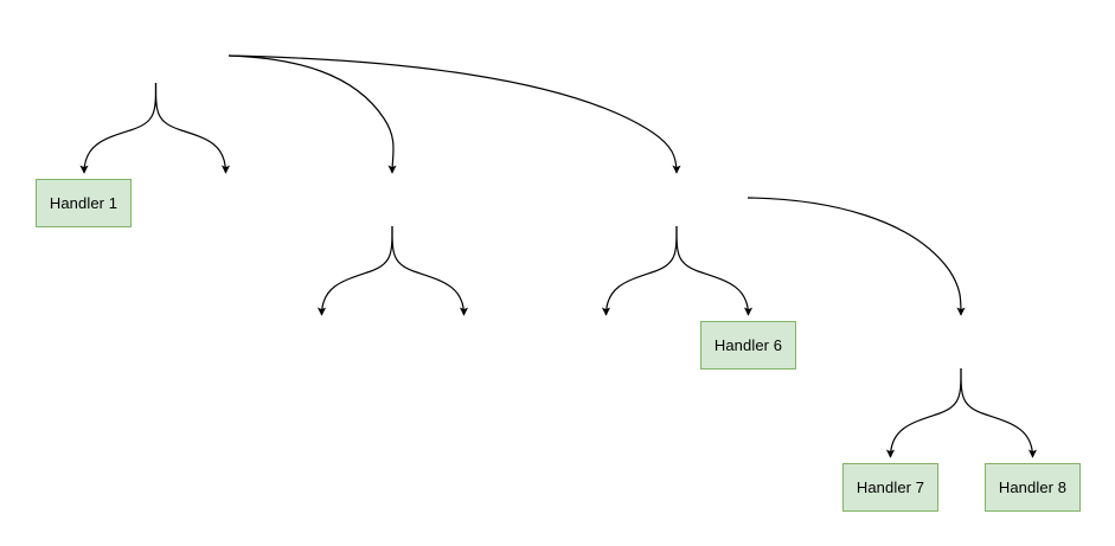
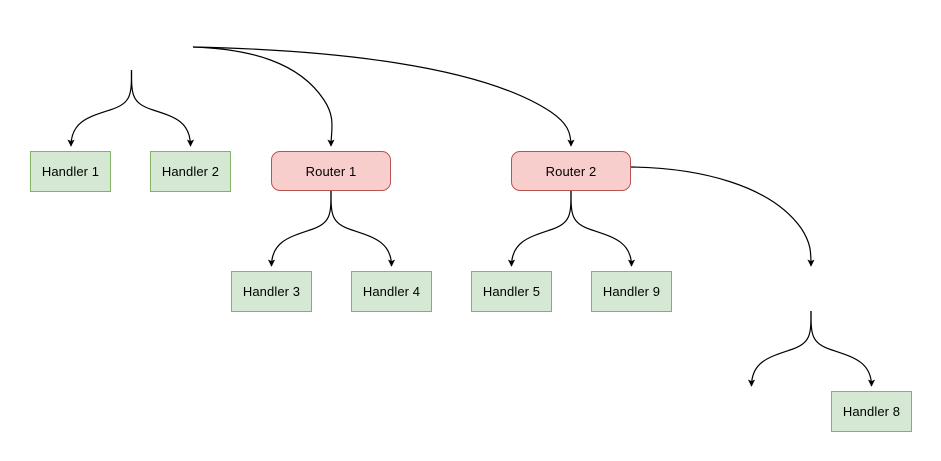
  Handler 1
+ Handler 2
+ Router 1
+ Router 2
+ Handler 3
+ Handler 4
+ Handler 5
- Handler 6
+ Handler 9
- Handler 7
  Handler 8
